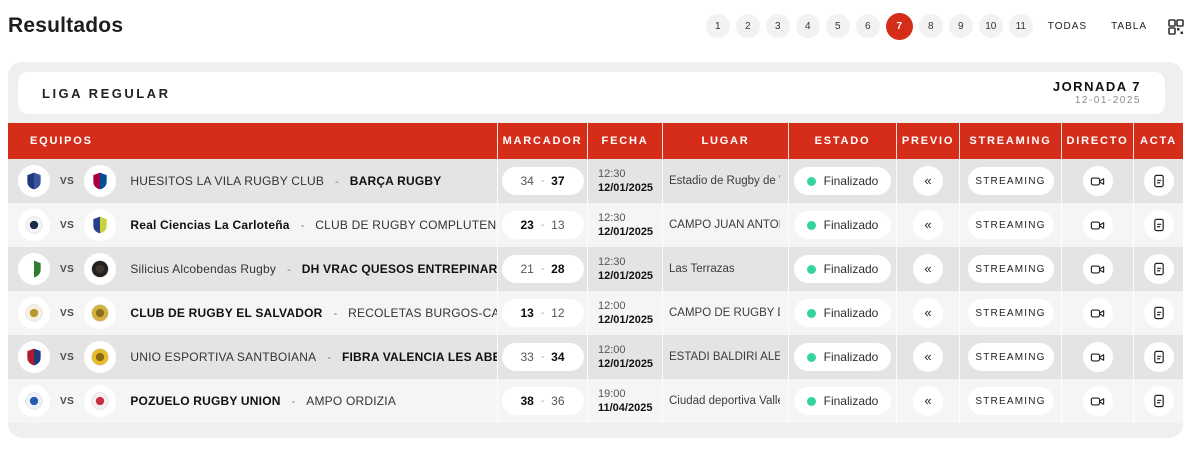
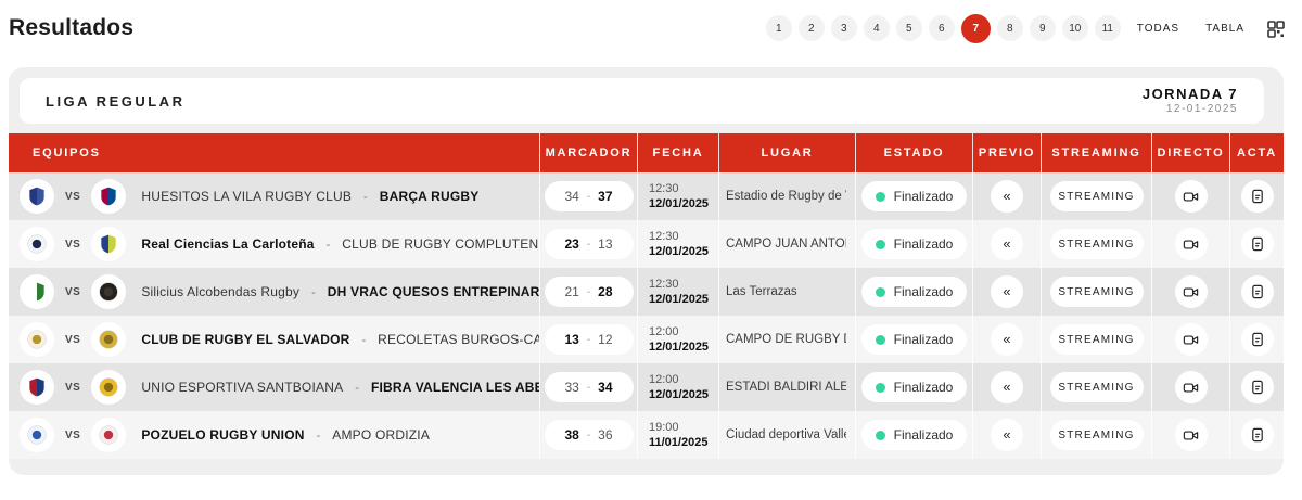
  Resultados
  1
  2
  3
  4
  5
  6
  7
  8
  9
  10
  11
  TODAS
  TABLA
  LIGA REGULAR
  JORNADA 7
  12-01-2025
  EQUIPOS
  MARCADOR
  FECHA
  LUGAR
  ESTADO
  PREVIO
  STREAMING
  DIRECTO
  ACTA
  VS
  HUESITOS LA VILA RUGBY CLUB
  -
  BARÇA RUGBY
  34
  -
  37
  12:30
  12/01/2025
  Finalizado
  «
  STREAMING
  VS
  Real Ciencias La Carloteña
  -
  23
  -
  13
  12:30
  12/01/2025
  Finalizado
  «
  STREAMING
  VS
  Silicius Alcobendas Rugby
  -
  DH VRAC QUESOS ENTREPINAR
  21
  -
  28
  12:30
  12/01/2025
  Las Terrazas
  Finalizado
  «
  STREAMING
  VS
  CLUB DE RUGBY EL SALVADOR
  -
  RECOLETAS BURGOS-CA
  13
  -
  12
  12:00
  12/01/2025
  Finalizado
  «
  STREAMING
  VS
  UNIO ESPORTIVA SANTBOIANA
  -
  FIBRA VALENCIA LES ABE
  33
  -
  34
  12:00
  12/01/2025
  ESTADI BALDIRI ALE
  Finalizado
  «
  STREAMING
  VS
  POZUELO RUGBY UNION
  -
  AMPO ORDIZIA
  38
  -
  36
  19:00
- 11/04/2025
+ 11/01/2025
  Ciudad deportiva Vall
  Finalizado
  «
  STREAMING
